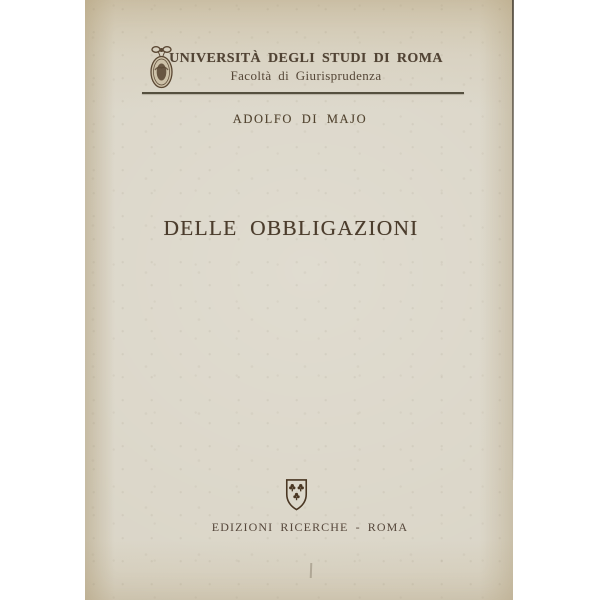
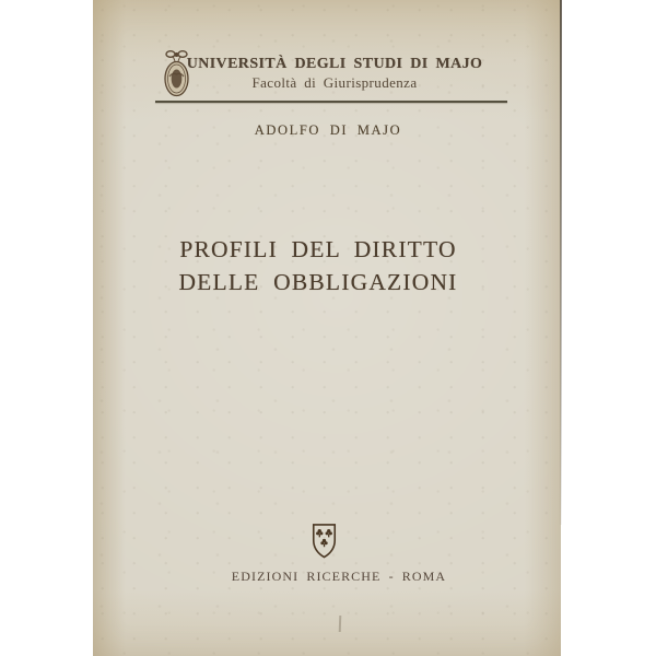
- UNIVERSITÀ DEGLI STUDI DI ROMA
+ UNIVERSITÀ DEGLI STUDI DI MAJO
  Facoltà di Giurisprudenza
  ADOLFO DI MAJO
+ PROFILI DEL DIRITTO
  DELLE OBBLIGAZIONI
  EDIZIONI RICERCHE - ROMA
